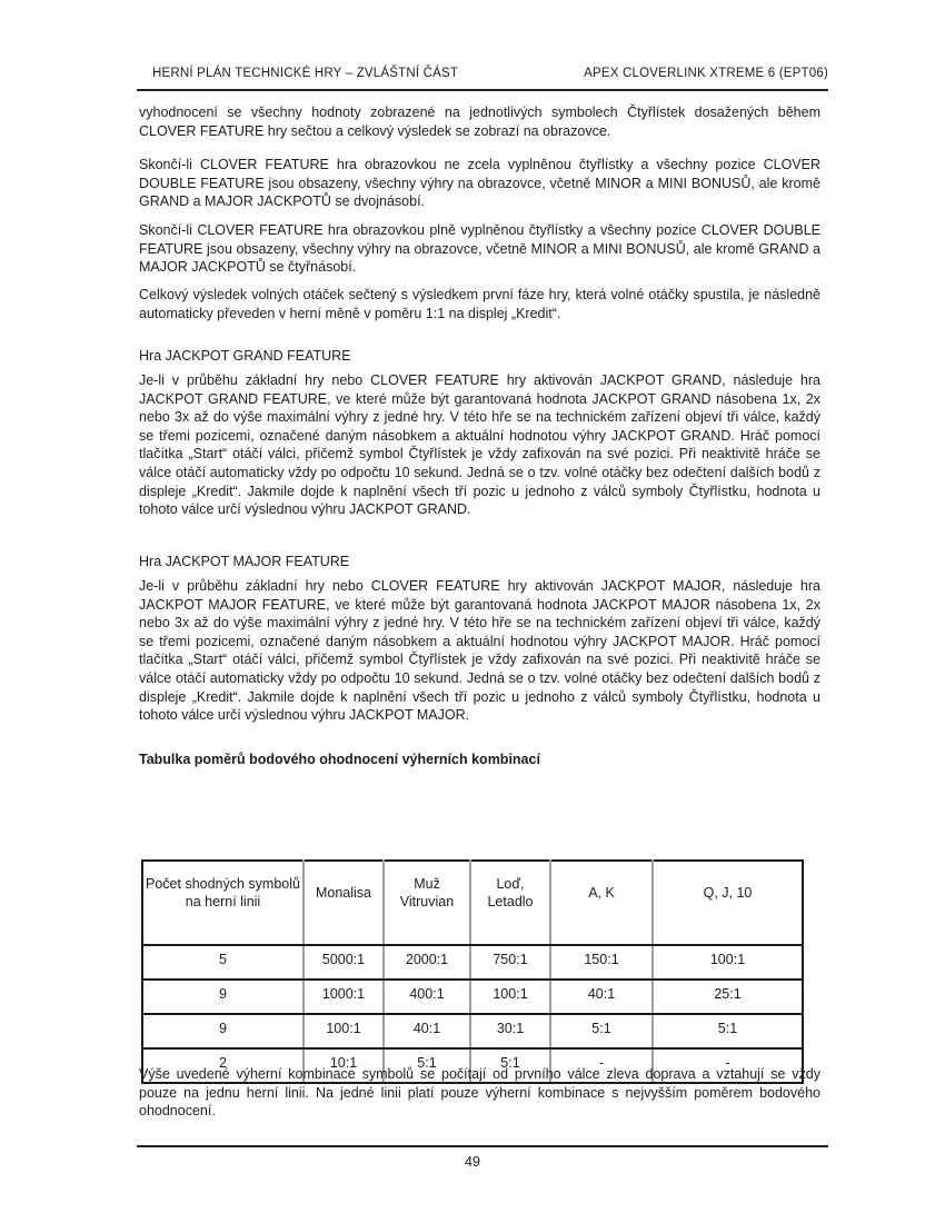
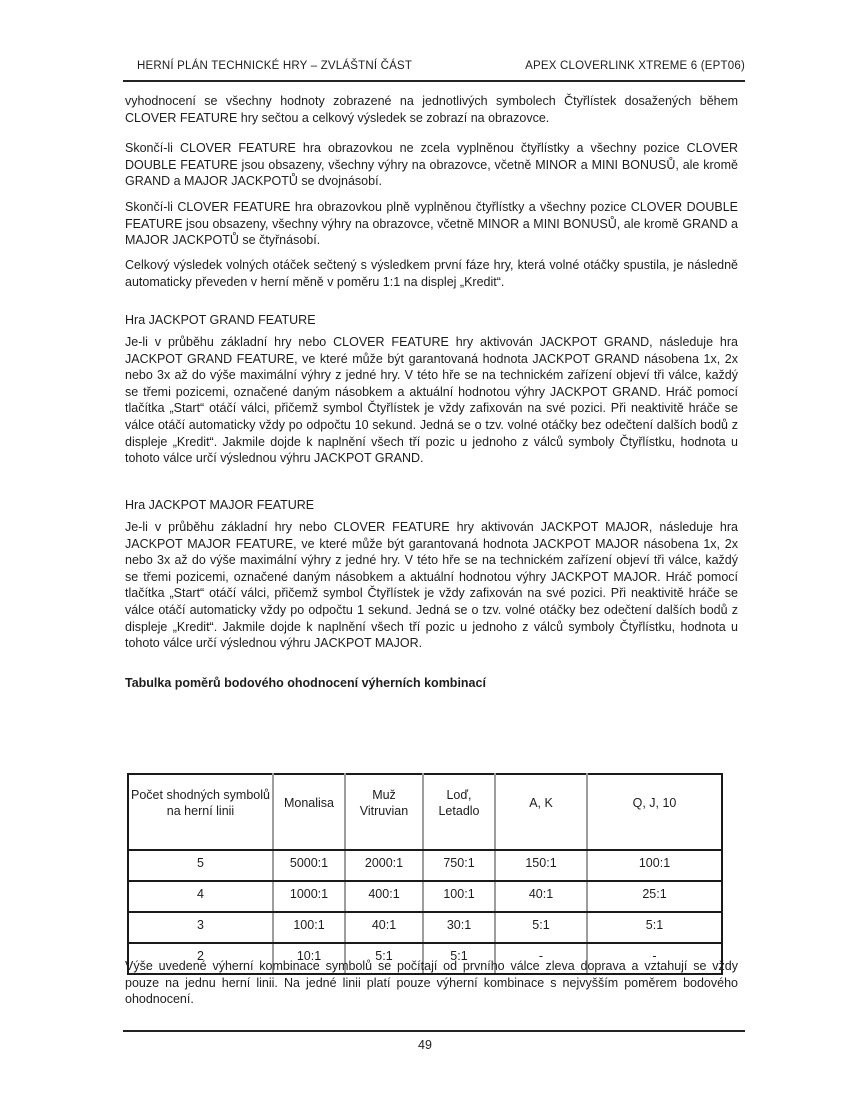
  HERNÍ PLÁN TECHNICKÉ HRY – ZVLÁŠTNÍ ČÁST
  APEX CLOVERLINK XTREME 6 (EPT06)
  vyhodnocení se všechny hodnoty zobrazené na jednotlivých symbolech Čtyřlístek dosažených během CLOVER FEATURE hry sečtou a celkový výsledek se zobrazí na obrazovce.
  Skončí-li CLOVER FEATURE hra obrazovkou ne zcela vyplněnou čtyřlístky a všechny pozice CLOVER DOUBLE FEATURE jsou obsazeny, všechny výhry na obrazovce, včetně MINOR a MINI BONUSŮ, ale kromě GRAND a MAJOR JACKPOTŮ se dvojnásobí.
  Skončí-li CLOVER FEATURE hra obrazovkou plně vyplněnou čtyřlístky a všechny pozice CLOVER DOUBLE FEATURE jsou obsazeny, všechny výhry na obrazovce, včetně MINOR a MINI BONUSŮ, ale kromě GRAND a MAJOR JACKPOTŮ se čtyřnásobí.
  Celkový výsledek volných otáček sečtený s výsledkem první fáze hry, která volné otáčky spustila, je následně automaticky převeden v herní měně v poměru 1:1 na displej „Kredit“.
  Hra JACKPOT GRAND FEATURE
  Je-li v průběhu základní hry nebo CLOVER FEATURE hry aktivován JACKPOT GRAND, následuje hra JACKPOT GRAND FEATURE, ve které může být garantovaná hodnota JACKPOT GRAND násobena 1x, 2x nebo 3x až do výše maximální výhry z jedné hry. V této hře se na technickém zařízení objeví tři válce, každý se třemi pozicemi, označené daným násobkem a aktuální hodnotou výhry JACKPOT GRAND. Hráč pomocí tlačítka „Start“ otáčí válci, přičemž symbol Čtyřlístek je vždy zafixován na své pozici. Při neaktivitě hráče se válce otáčí automaticky vždy po odpočtu 10 sekund. Jedná se o tzv. volné otáčky bez odečtení dalších bodů z displeje „Kredit“. Jakmile dojde k naplnění všech tří pozic u jednoho z válců symboly Čtyřlístku, hodnota u tohoto válce určí výslednou výhru JACKPOT GRAND.
  Hra JACKPOT MAJOR FEATURE
- Je-li v průběhu základní hry nebo CLOVER FEATURE hry aktivován JACKPOT MAJOR, následuje hra JACKPOT MAJOR FEATURE, ve které může být garantovaná hodnota JACKPOT MAJOR násobena 1x, 2x nebo 3x až do výše maximální výhry z jedné hry. V této hře se na technickém zařízení objeví tři válce, každý se třemi pozicemi, označené daným násobkem a aktuální hodnotou výhry JACKPOT MAJOR. Hráč pomocí tlačítka „Start“ otáčí válci, přičemž symbol Čtyřlístek je vždy zafixován na své pozici. Při neaktivitě hráče se válce otáčí automaticky vždy po odpočtu 10 sekund. Jedná se o tzv. volné otáčky bez odečtení dalších bodů z displeje „Kredit“. Jakmile dojde k naplnění všech tří pozic u jednoho z válců symboly Čtyřlístku, hodnota u tohoto válce určí výslednou výhru JACKPOT MAJOR.
+ Je-li v průběhu základní hry nebo CLOVER FEATURE hry aktivován JACKPOT MAJOR, následuje hra JACKPOT MAJOR FEATURE, ve které může být garantovaná hodnota JACKPOT MAJOR násobena 1x, 2x nebo 3x až do výše maximální výhry z jedné hry. V této hře se na technickém zařízení objeví tři válce, každý se třemi pozicemi, označené daným násobkem a aktuální hodnotou výhry JACKPOT MAJOR. Hráč pomocí tlačítka „Start“ otáčí válci, přičemž symbol Čtyřlístek je vždy zafixován na své pozici. Při neaktivitě hráče se válce otáčí automaticky vždy po odpočtu 1 sekund. Jedná se o tzv. volné otáčky bez odečtení dalších bodů z displeje „Kredit“. Jakmile dojde k naplnění všech tří pozic u jednoho z válců symboly Čtyřlístku, hodnota u tohoto válce určí výslednou výhru JACKPOT MAJOR.
  Tabulka poměrů bodového ohodnocení výherních kombinací
  Počet shodných symbolů na herní linii	Monalisa	Muž Vitruvian	Loď, Letadlo	A, K	Q, J, 10
  5	5000:1	2000:1	750:1	150:1	100:1
- 9	1000:1	400:1	100:1	40:1	25:1
+ 4	1000:1	400:1	100:1	40:1	25:1
- 9	100:1	40:1	30:1	5:1	5:1
+ 3	100:1	40:1	30:1	5:1	5:1
  2	10:1	5:1	5:1	-	-
  Výše uvedené výherní kombinace symbolů se počítají od prvního válce zleva doprava a vztahují se vždy pouze na jednu herní linii. Na jedné linii platí pouze výherní kombinace s nejvyšším poměrem bodového ohodnocení.
  49
